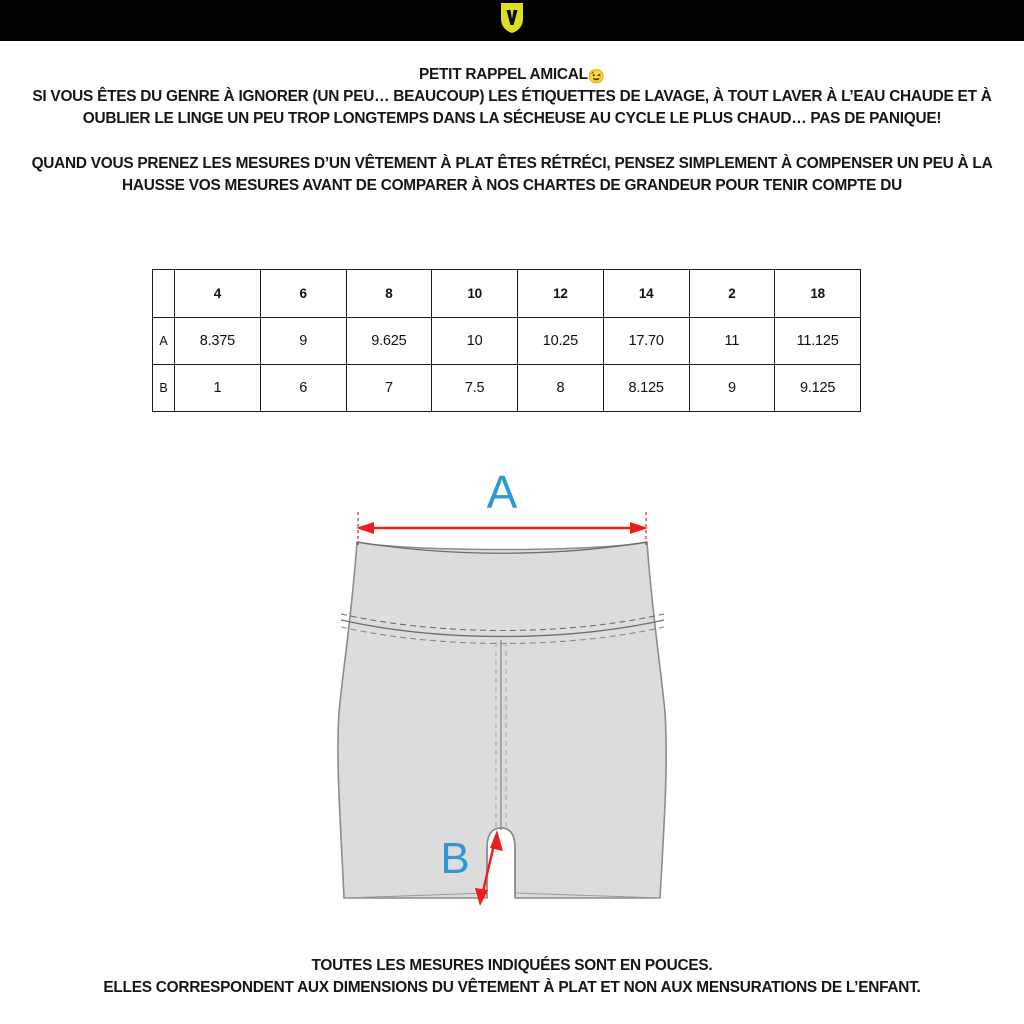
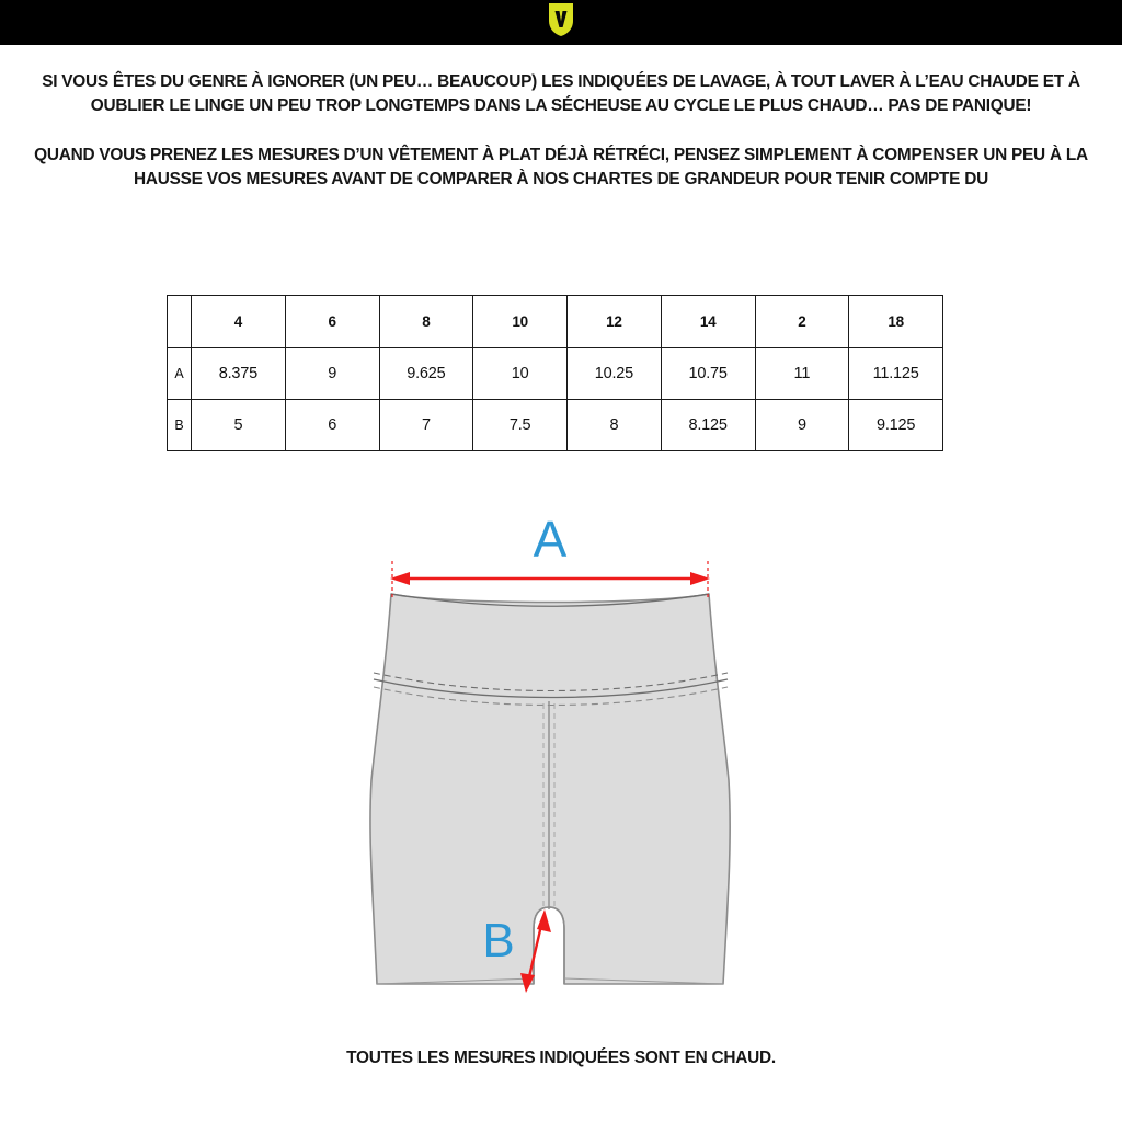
- PETIT RAPPEL AMICAL😉
- SI VOUS ÊTES DU GENRE À IGNORER (UN PEU… BEAUCOUP) LES ÉTIQUETTES DE LAVAGE, À TOUT LAVER À L’EAU CHAUDE ET À OUBLIER LE LINGE UN PEU TROP LONGTEMPS DANS LA SÉCHEUSE AU CYCLE LE PLUS CHAUD… PAS DE PANIQUE!
+ SI VOUS ÊTES DU GENRE À IGNORER (UN PEU… BEAUCOUP) LES INDIQUÉES DE LAVAGE, À TOUT LAVER À L’EAU CHAUDE ET À OUBLIER LE LINGE UN PEU TROP LONGTEMPS DANS LA SÉCHEUSE AU CYCLE LE PLUS CHAUD… PAS DE PANIQUE!
- QUAND VOUS PRENEZ LES MESURES D’UN VÊTEMENT À PLAT ÊTES RÉTRÉCI, PENSEZ SIMPLEMENT À COMPENSER UN PEU À LA HAUSSE VOS MESURES AVANT DE COMPARER À NOS CHARTES DE GRANDEUR POUR TENIR COMPTE DU
+ QUAND VOUS PRENEZ LES MESURES D’UN VÊTEMENT À PLAT DÉJÀ RÉTRÉCI, PENSEZ SIMPLEMENT À COMPENSER UN PEU À LA HAUSSE VOS MESURES AVANT DE COMPARER À NOS CHARTES DE GRANDEUR POUR TENIR COMPTE DU
  	4	6	8	10	12	14	2	18
- A	8.375	9	9.625	10	10.25	17.70	11	11.125
+ A	8.375	9	9.625	10	10.25	10.75	11	11.125
- B	1	6	7	7.5	8	8.125	9	9.125
+ B	5	6	7	7.5	8	8.125	9	9.125
  A
  B
- TOUTES LES MESURES INDIQUÉES SONT EN POUCES.
+ TOUTES LES MESURES INDIQUÉES SONT EN CHAUD.
- ELLES CORRESPONDENT AUX DIMENSIONS DU VÊTEMENT À PLAT ET NON AUX MENSURATIONS DE L’ENFANT.
